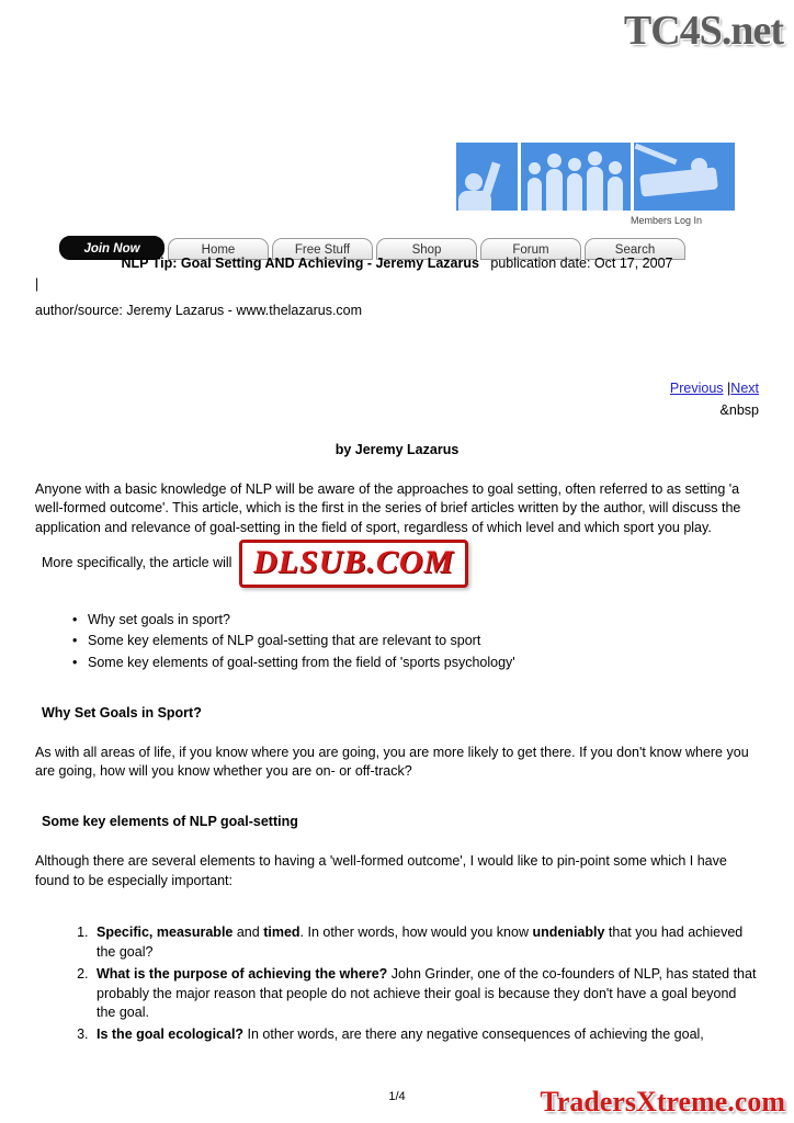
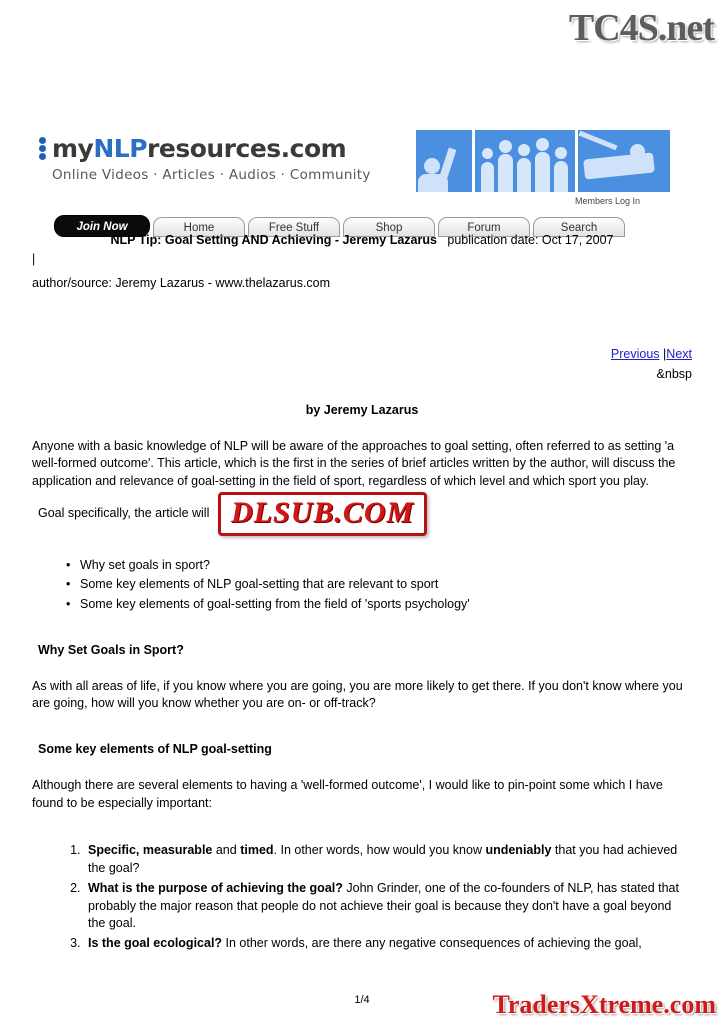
  TC4S.net
+ myNLPresources.com
+ Online Videos · Articles · Audios · Community
  Members Log In
  Join Now Home Free Stuff Shop Forum Search
  NLP Tip: Goal Setting AND Achieving - Jeremy Lazarus publication date: Oct 17, 2007
  |
  author/source: Jeremy Lazarus - www.thelazarus.com
  Previous |Next
  &nbsp
  by Jeremy Lazarus
  Anyone with a basic knowledge of NLP will be aware of the approaches to goal setting, often referred to as setting 'a well-formed outcome'. This article, which is the first in the series of brief articles written by the author, will discuss the application and relevance of goal-setting in the field of sport, regardless of which level and which sport you play.
- More specifically, the article will
+ Goal specifically, the article will
  Why set goals in sport?
  Some key elements of NLP goal-setting that are relevant to sport
  Some key elements of goal-setting from the field of 'sports psychology'
  Why Set Goals in Sport?
  As with all areas of life, if you know where you are going, you are more likely to get there. If you don't know where you are going, how will you know whether you are on- or off-track?
  Some key elements of NLP goal-setting
  Although there are several elements to having a 'well-formed outcome', I would like to pin-point some which I have found to be especially important:
  Specific, measurable and timed. In other words, how would you know undeniably that you had achieved the goal?
- What is the purpose of achieving the where? John Grinder, one of the co-founders of NLP, has stated that probably the major reason that people do not achieve their goal is because they don't have a goal beyond the goal.
+ What is the purpose of achieving the goal? John Grinder, one of the co-founders of NLP, has stated that probably the major reason that people do not achieve their goal is because they don't have a goal beyond the goal.
  Is the goal ecological? In other words, are there any negative consequences of achieving the goal,
  DLSUB.COM
  1/4
  TradersXtreme.com
